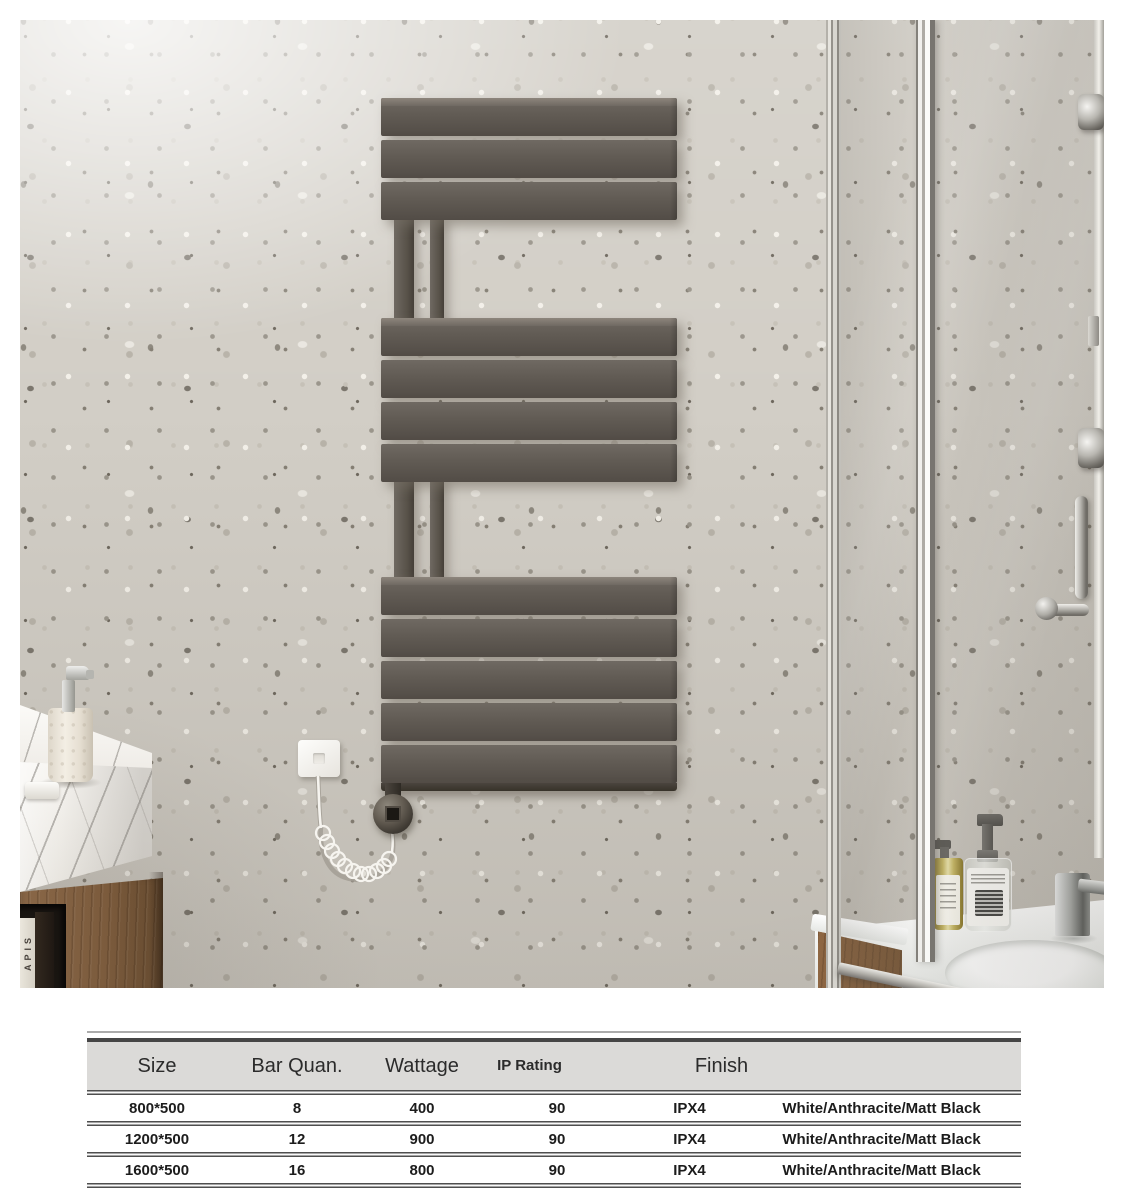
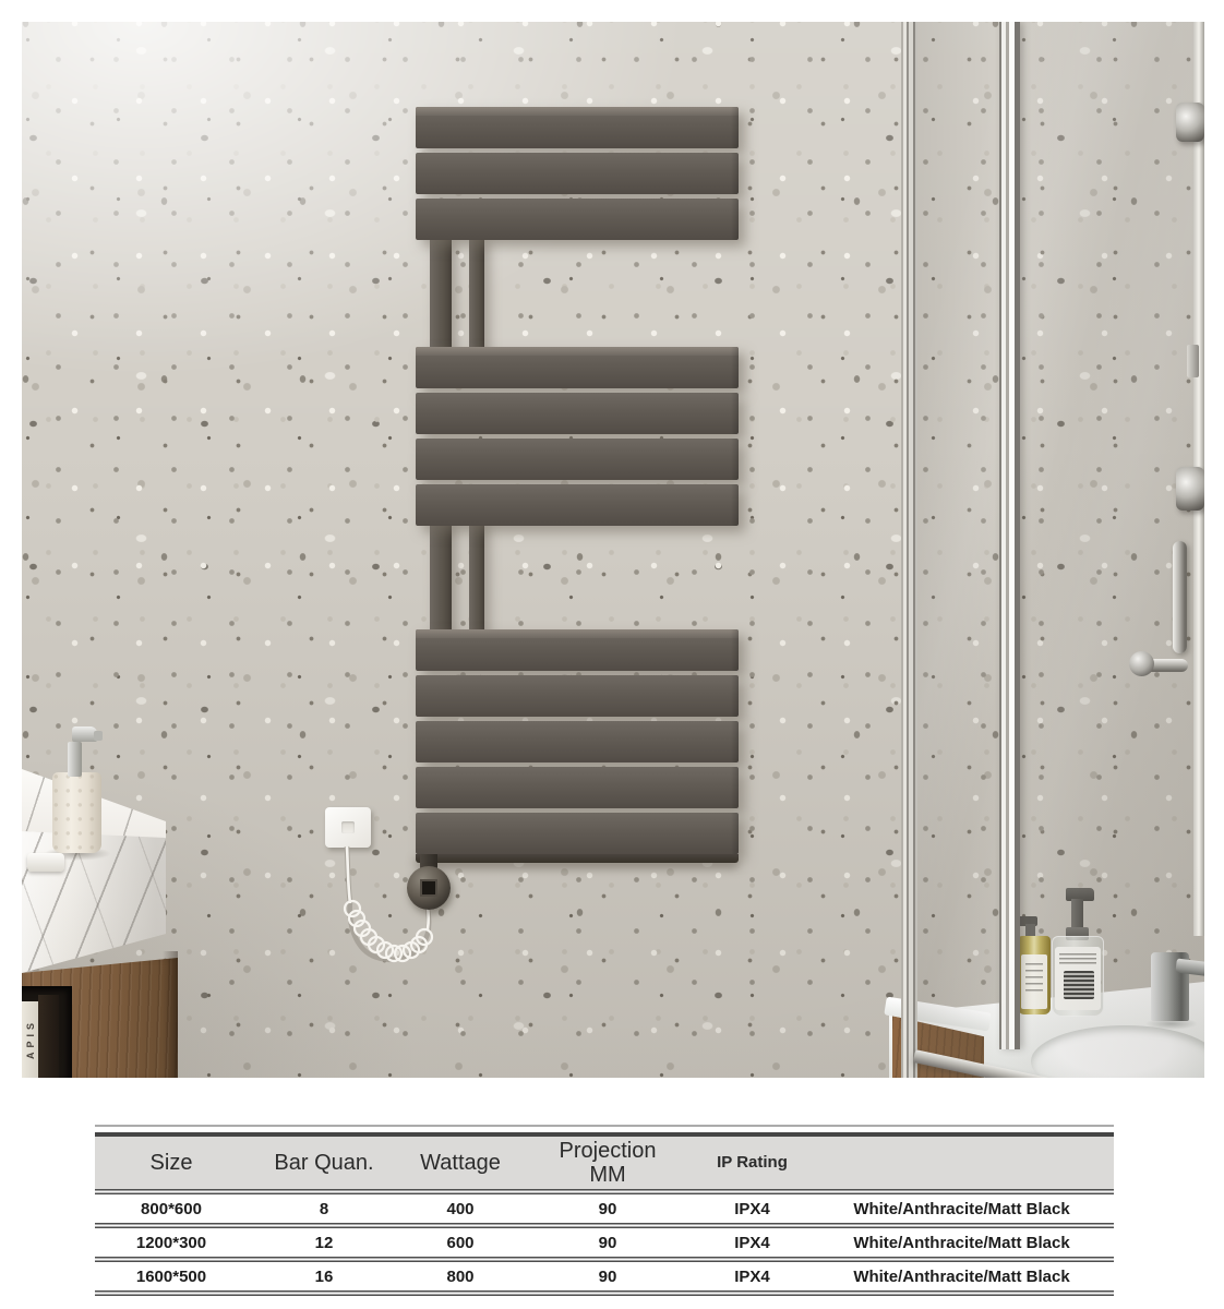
  Size
  Bar Quan.
  Wattage
+ Projection
+ MM
  IP Rating
- Finish
- 800*500
+ 800*600
  8
  400
  90
  IPX4
  White/Anthracite/Matt Black
- 1200*500
+ 1200*300
  12
- 900
+ 600
  90
  IPX4
  White/Anthracite/Matt Black
  1600*500
  16
  800
  90
  IPX4
  White/Anthracite/Matt Black
